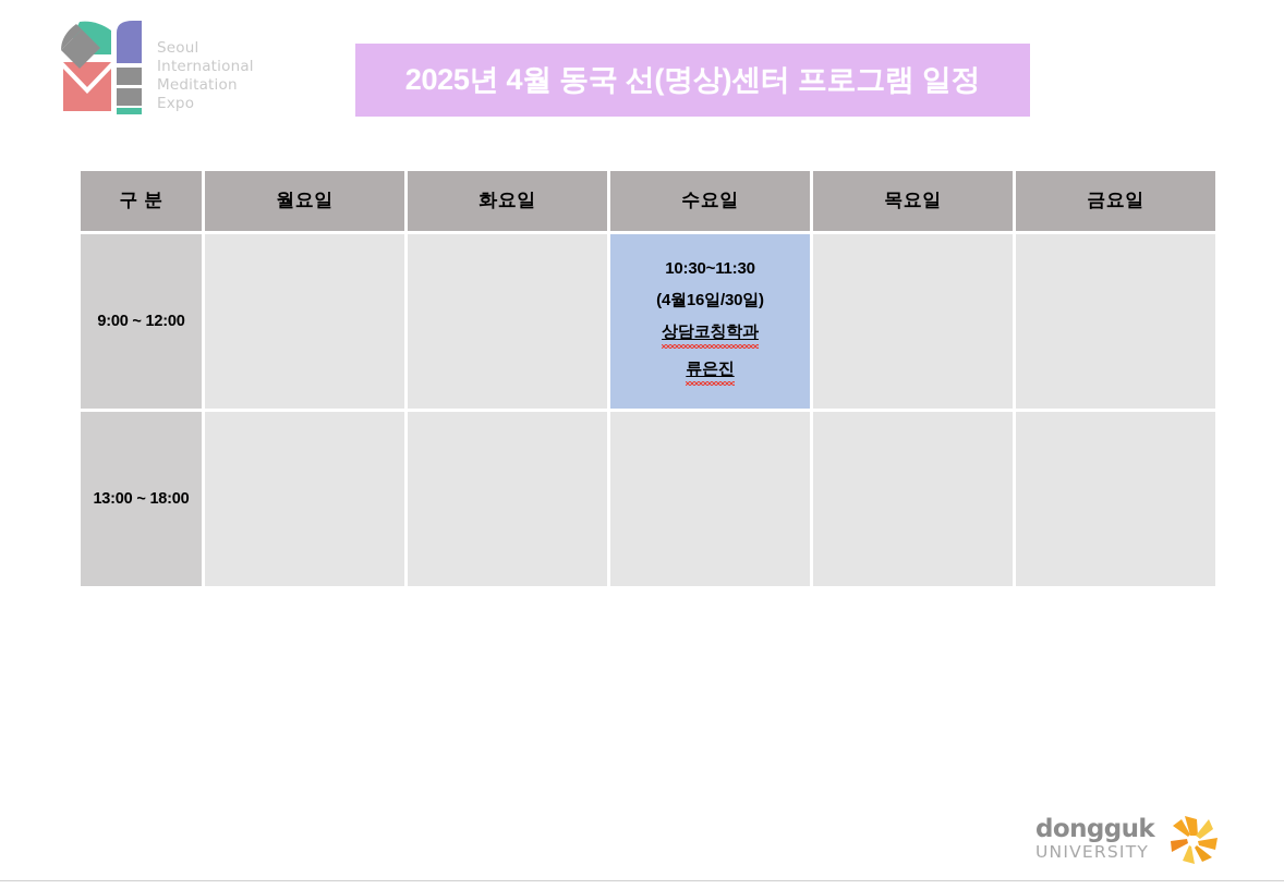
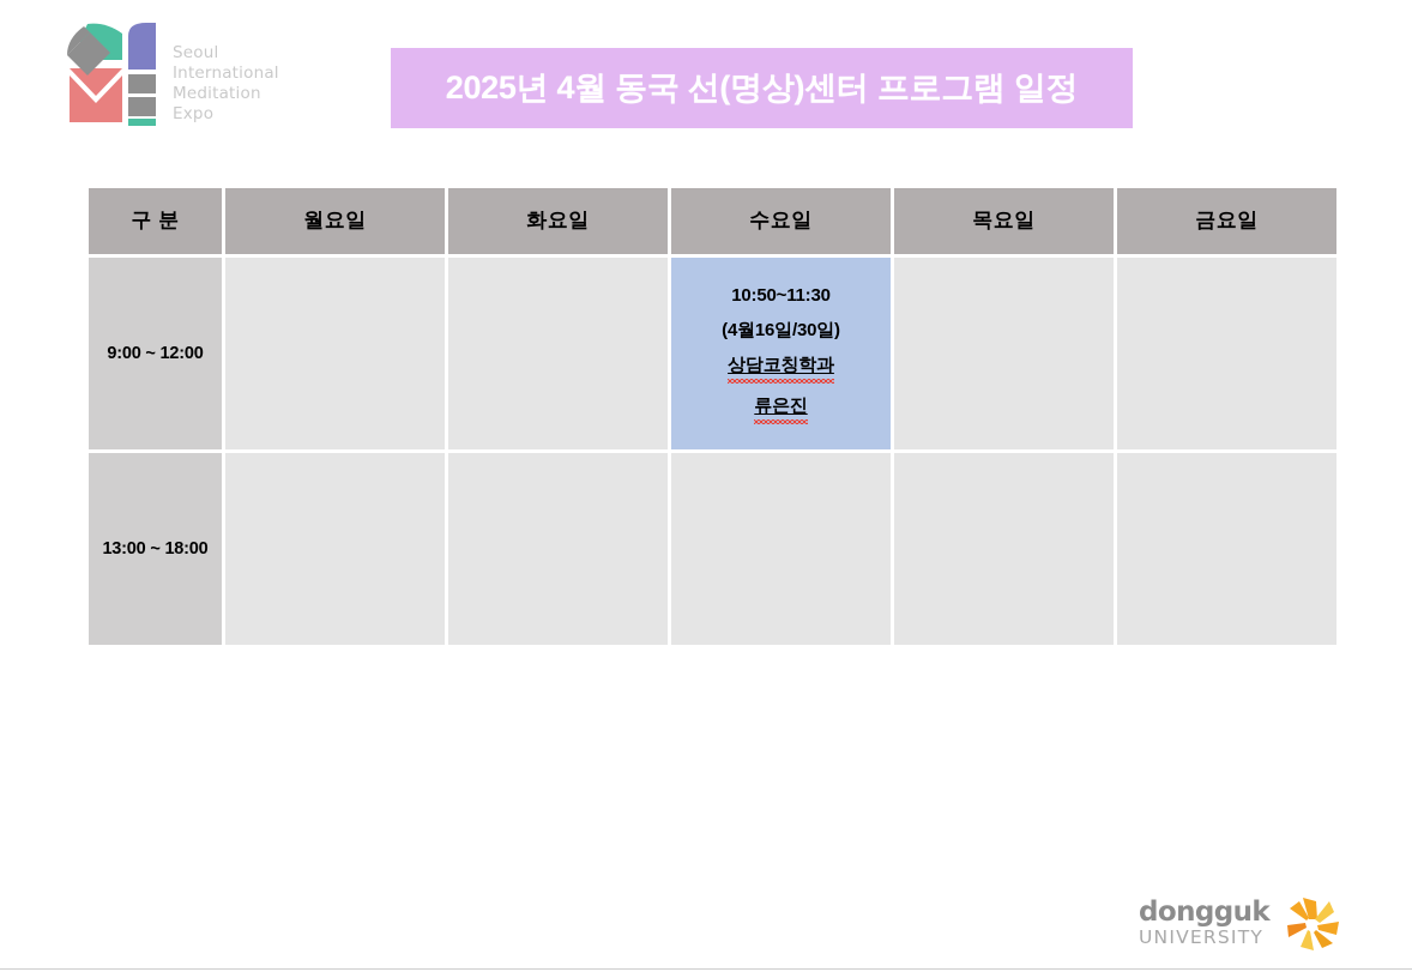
  Seoul
  International
  Meditation
  Expo
  2025년 4월 동국 선(명상)센터 프로그램 일정
  구 분	월요일	화요일	수요일	목요일	금요일
- 9:00 ~ 12:00			10:30~11:30 (4월16일/30일) 상담코칭학과 류은진
+ 9:00 ~ 12:00			10:50~11:30 (4월16일/30일) 상담코칭학과 류은진
  13:00 ~ 18:00
  dongguk
  UNIVERSITY
